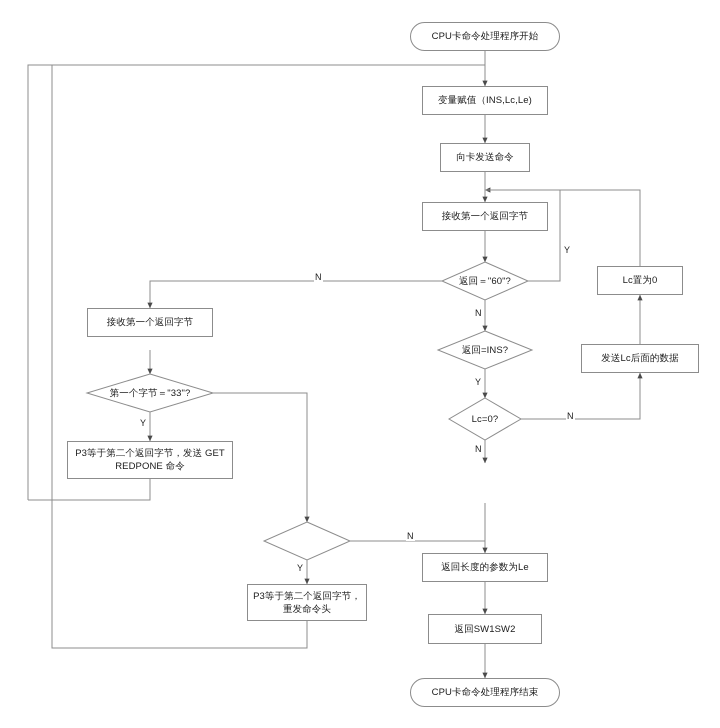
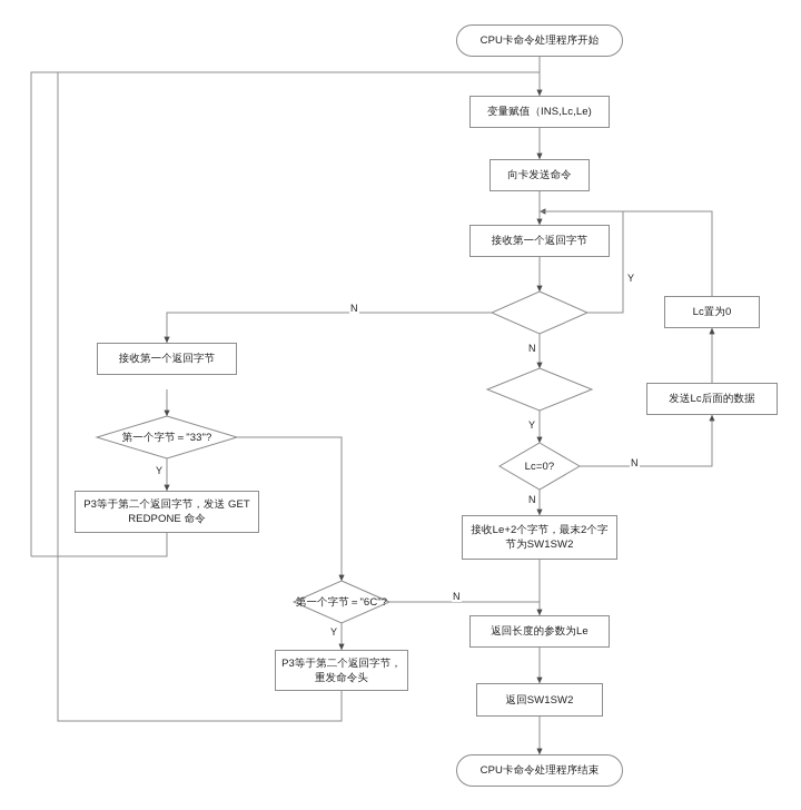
  CPU卡命令处理程序开始
  变量赋值（INS,Lc,Le)
  向卡发送命令
  接收第一个返回字节
- 返回＝"60"?
- 返回=INS?
  Lc=0?
  Lc置为0
  发送Lc后面的数据
+ 接收Le+2个字节，最末2个字节为SW1SW2
  返回长度的参数为Le
  返回SW1SW2
  CPU卡命令处理程序结束
  接收第一个返回字节
  第一个字节＝"33"?
  P3等于第二个返回字节，发送 GET REDPONE 命令
+ 第一个字节＝"6C"?
  P3等于第二个返回字节，重发命令头
  Y
  N
  N
  Y
  N
  N
  Y
  N
  Y
